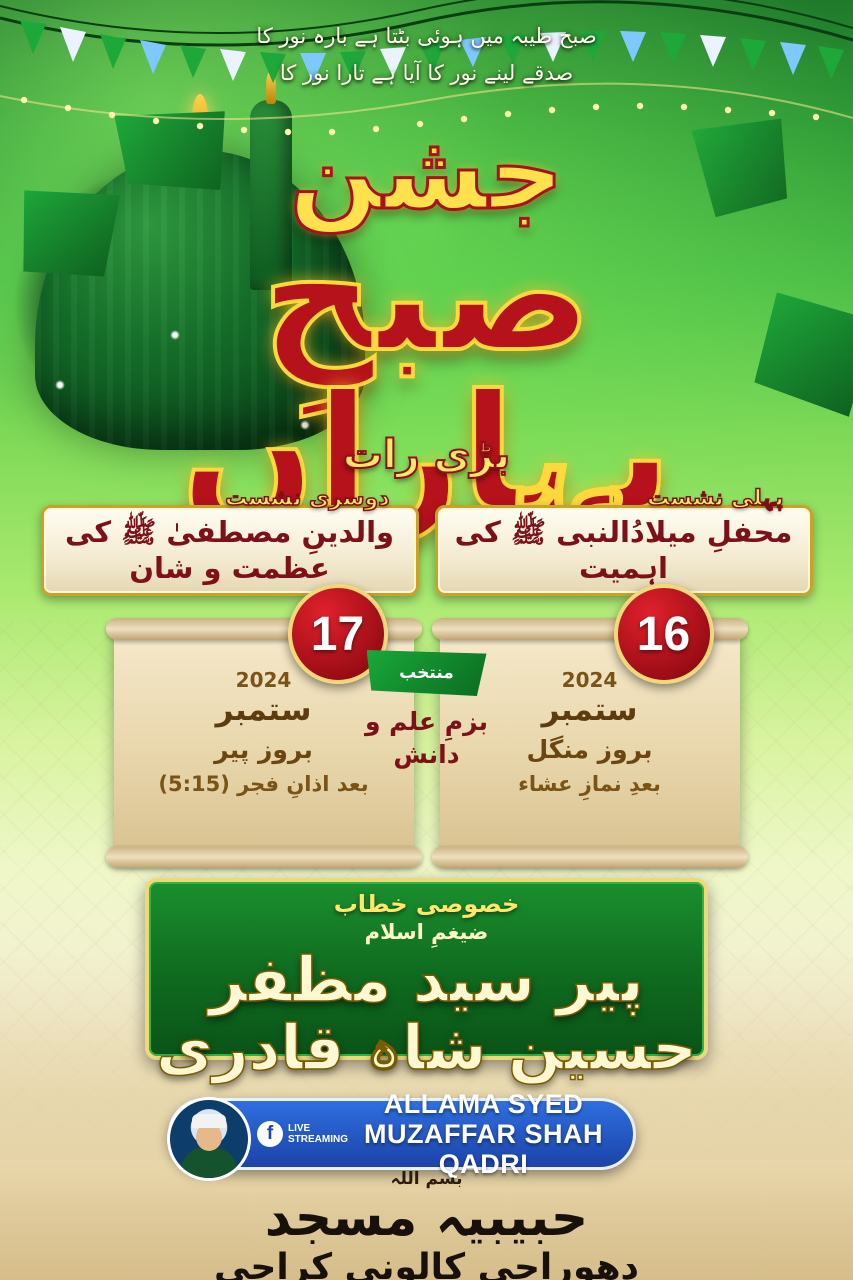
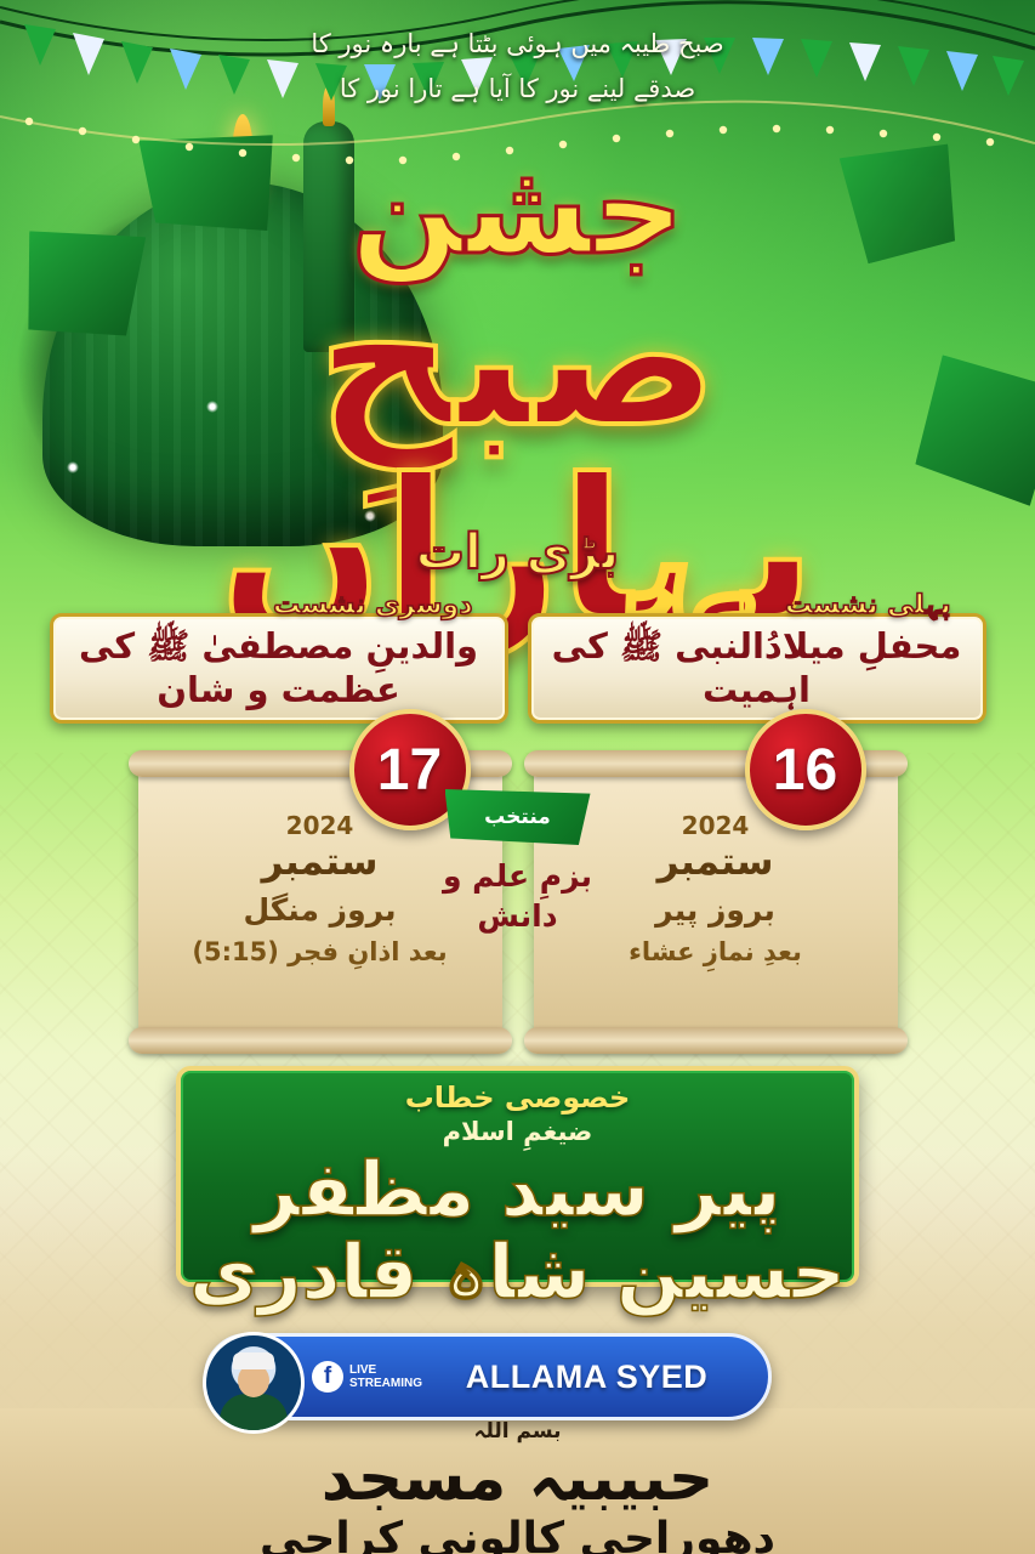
  صبح طیبہ میں ہوئی بٹتا ہے بارہ نور کا
  صدقے لینے نور کا آیا ہے تارا نور کا
  جشن
  صبحِ بہاراں
  بڑی رات
  پہلی نشست
  محفلِ میلادُالنبی ﷺ کی اہمیت
  دوسری نشست
  والدینِ مصطفیٰ ﷺ کی عظمت و شان
  16
  2024
  ستمبر
- بروز منگل
+ بروز پیر
  بعدِ نمازِ عشاء
  17
  2024
  ستمبر
- بروز پیر
+ بروز منگل
  بعد اذانِ فجر (5:15)
  منتخب
  بزمِ علم و دانش
  خصوصی خطاب
  ضیغمِ اسلام
  پیر سید مظفر حسین شاہ قادری
  f
  LIVE
  STREAMING
  ALLAMA SYED
- MUZAFFAR SHAH QADRI
  بسم اللہ
  حبیبیہ مسجد
  دھوراجی کالونی کراچی
